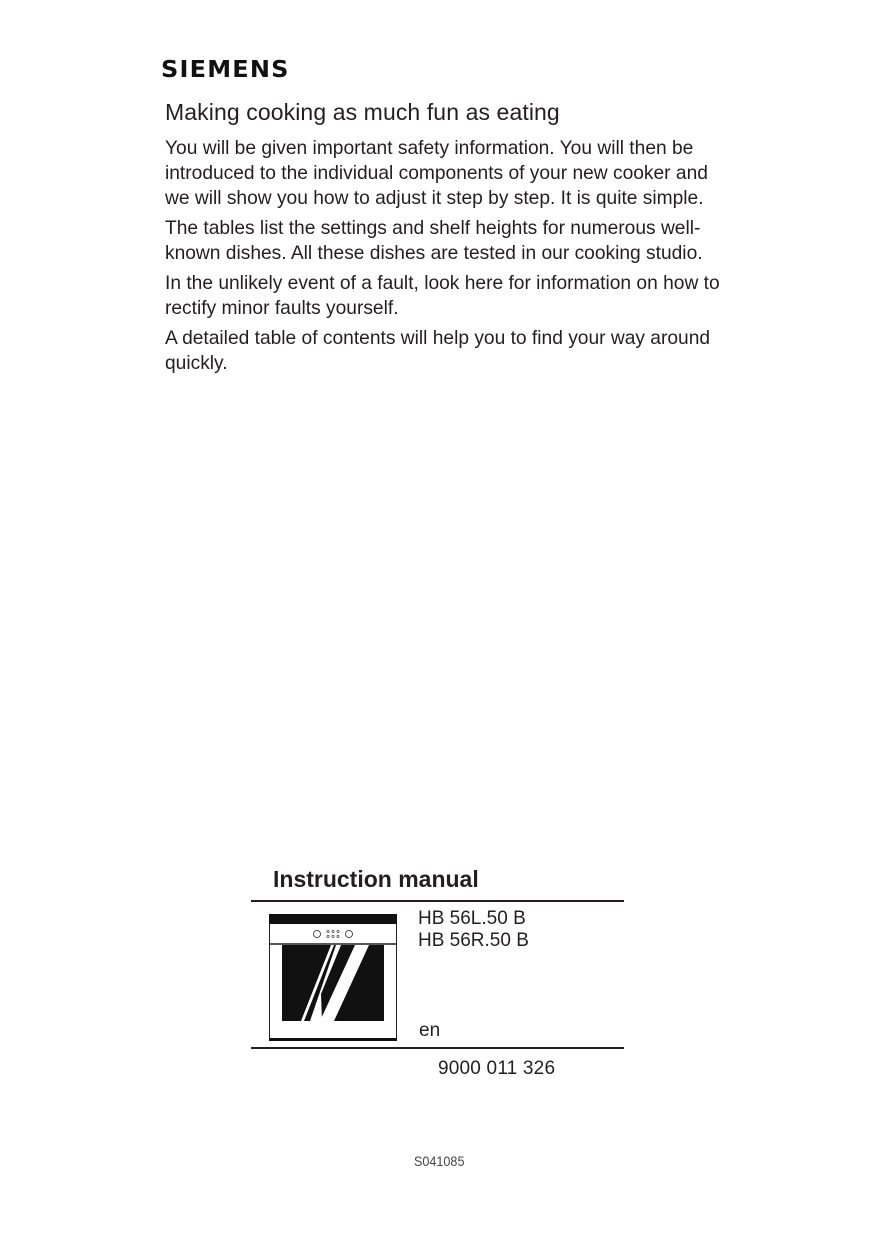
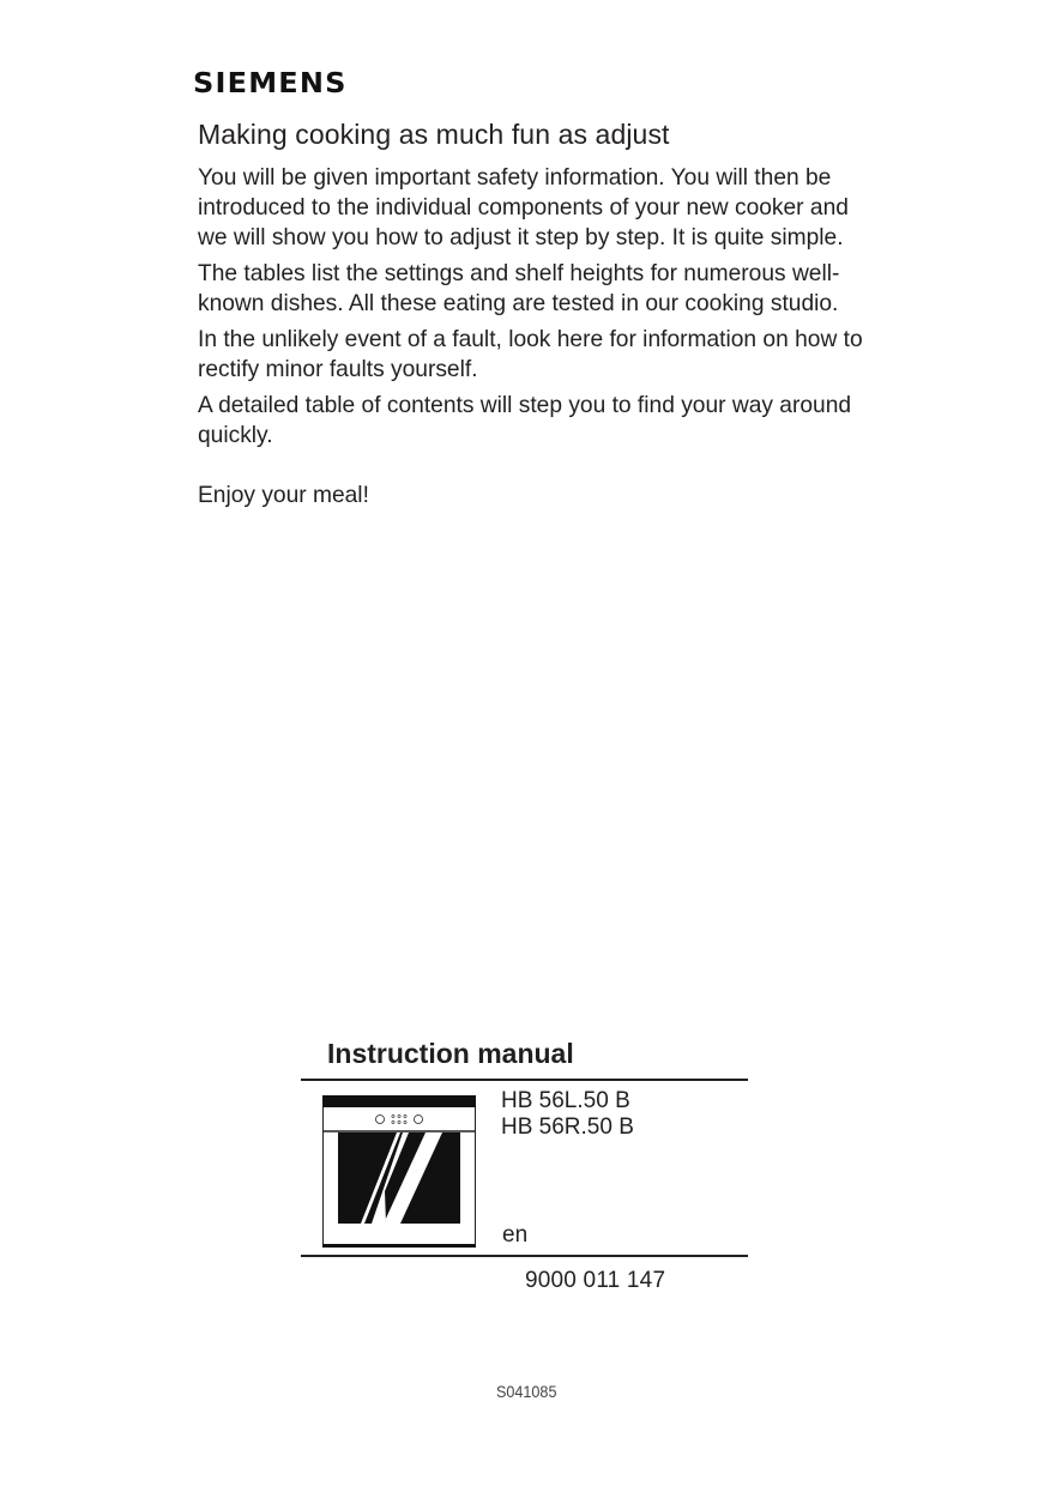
  SIEMENS
- Making cooking as much fun as eating
+ Making cooking as much fun as adjust
  You will be given important safety information. You will then be introduced to the individual components of your new cooker and we will show you how to adjust it step by step. It is quite simple.
- The tables list the settings and shelf heights for numerous well-known dishes. All these dishes are tested in our cooking studio.
+ The tables list the settings and shelf heights for numerous well-known dishes. All these eating are tested in our cooking studio.
  In the unlikely event of a fault, look here for information on how to rectify minor faults yourself.
- A detailed table of contents will help you to find your way around quickly.
+ A detailed table of contents will step you to find your way around quickly.
+ Enjoy your meal!
  Instruction manual
  HB 56L.50 B
  HB 56R.50 B
  en
- 9000 011 326
+ 9000 011 147
  S041085
